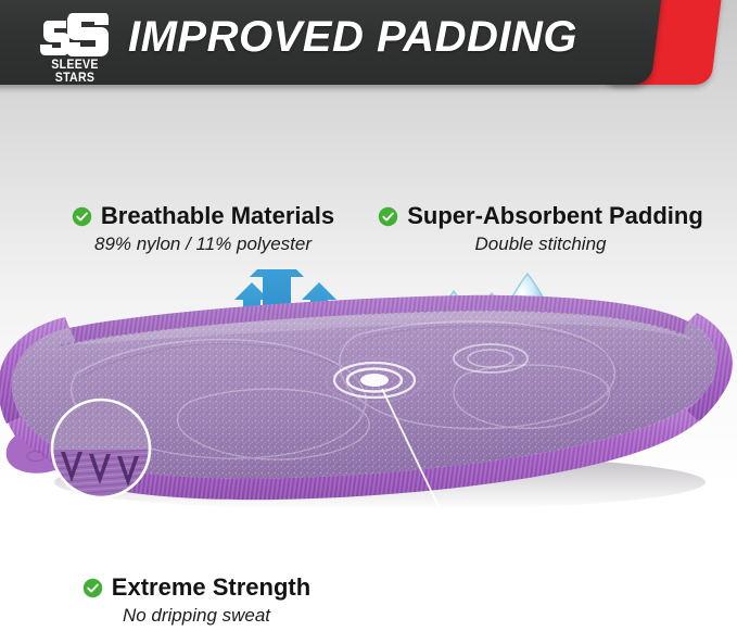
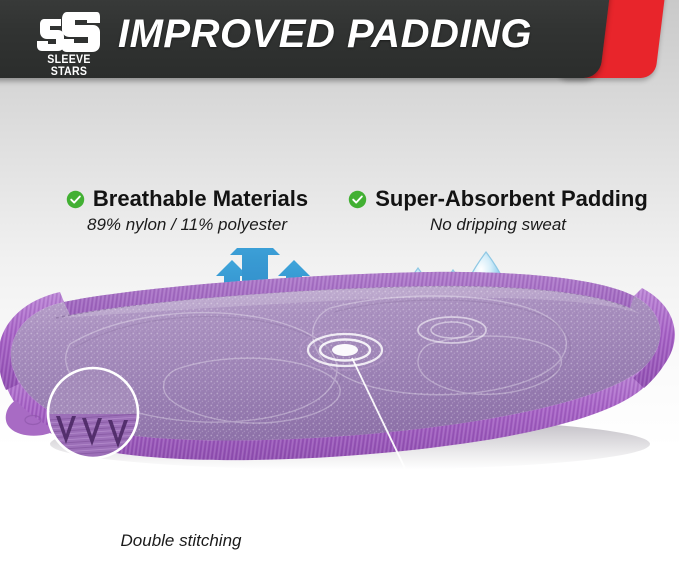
  SLEEVE STARS
  IMPROVED PADDING
  Breathable Materials
  89% nylon / 11% polyester
  Super-Absorbent Padding
- Double stitching
+ No dripping sweat
- Extreme Strength
- No dripping sweat
+ Double stitching
